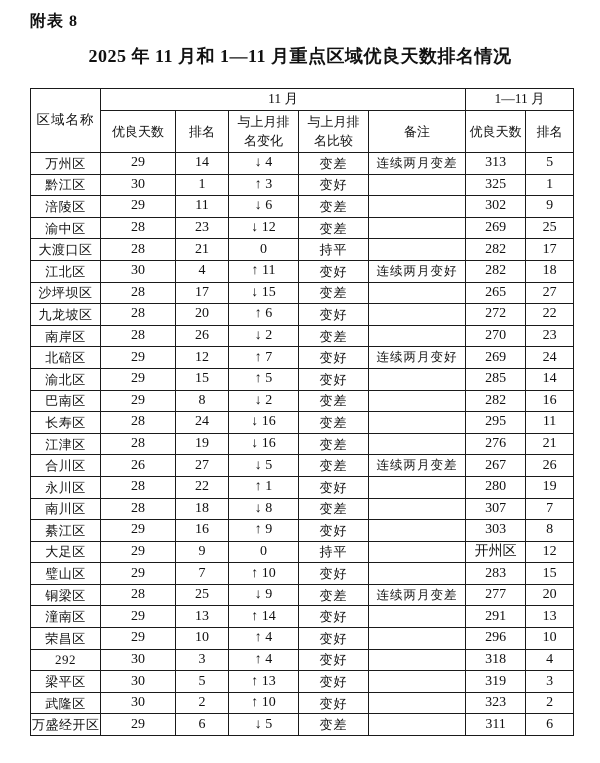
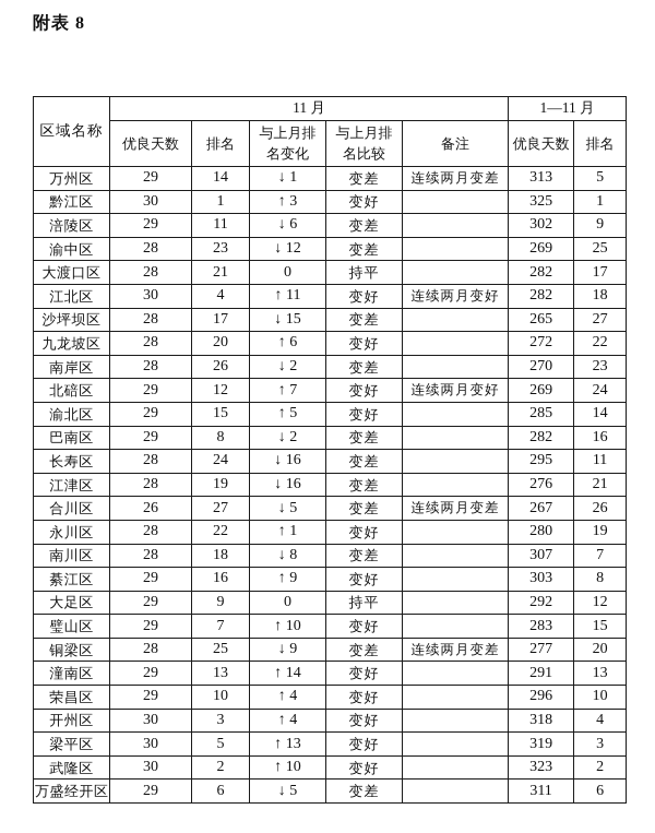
  附表 8
- 2025 年 11 月和 1—11 月重点区域优良天数排名情况
  区域名称	11 月	1—11 月
  优良天数	排名	与上月排 名变化	与上月排 名比较	备注	优良天数	排名
- 万州区	29	14	↓ 4	变差	连续两月变差	313	5
+ 万州区	29	14	↓ 1	变差	连续两月变差	313	5
  黔江区	30	1	↑ 3	变好		325	1
  涪陵区	29	11	↓ 6	变差		302	9
  渝中区	28	23	↓ 12	变差		269	25
  大渡口区	28	21	0	持平		282	17
  江北区	30	4	↑ 11	变好	连续两月变好	282	18
  沙坪坝区	28	17	↓ 15	变差		265	27
  九龙坡区	28	20	↑ 6	变好		272	22
  南岸区	28	26	↓ 2	变差		270	23
  北碚区	29	12	↑ 7	变好	连续两月变好	269	24
  渝北区	29	15	↑ 5	变好		285	14
  巴南区	29	8	↓ 2	变差		282	16
  长寿区	28	24	↓ 16	变差		295	11
  江津区	28	19	↓ 16	变差		276	21
  合川区	26	27	↓ 5	变差	连续两月变差	267	26
  永川区	28	22	↑ 1	变好		280	19
  南川区	28	18	↓ 8	变差		307	7
  綦江区	29	16	↑ 9	变好		303	8
- 大足区	29	9	0	持平		开州区	12
+ 大足区	29	9	0	持平		292	12
  璧山区	29	7	↑ 10	变好		283	15
  铜梁区	28	25	↓ 9	变差	连续两月变差	277	20
  潼南区	29	13	↑ 14	变好		291	13
  荣昌区	29	10	↑ 4	变好		296	10
- 292	30	3	↑ 4	变好		318	4
+ 开州区	30	3	↑ 4	变好		318	4
  梁平区	30	5	↑ 13	变好		319	3
  武隆区	30	2	↑ 10	变好		323	2
  万盛经开区	29	6	↓ 5	变差		311	6
